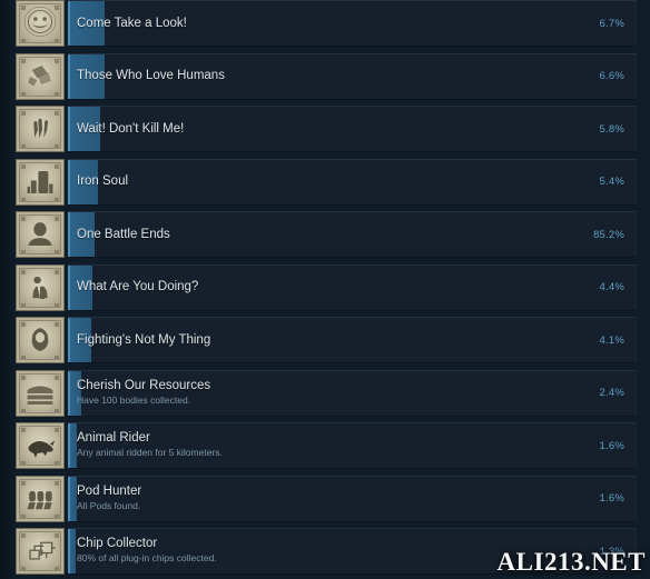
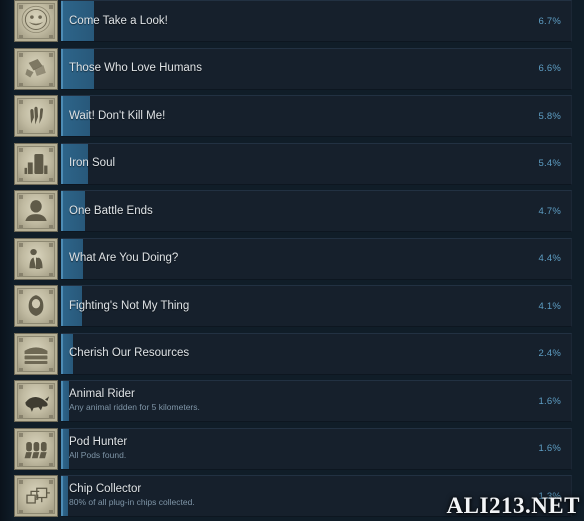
  Come Take a Look!
  6.7%
  Those Who Love Humans
  6.6%
  Wait! Don't Kill Me!
  5.8%
  Iron Soul
  5.4%
  One Battle Ends
- 85.2%
+ 4.7%
  What Are You Doing?
  4.4%
  Fighting's Not My Thing
  4.1%
  Cherish Our Resources
- Have 100 bodies collected.
  2.4%
  Animal Rider
  Any animal ridden for 5 kilometers.
  1.6%
  Pod Hunter
  All Pods found.
  1.6%
  Chip Collector
  80% of all plug-in chips collected.
  1.3%
  ALI213.NET
